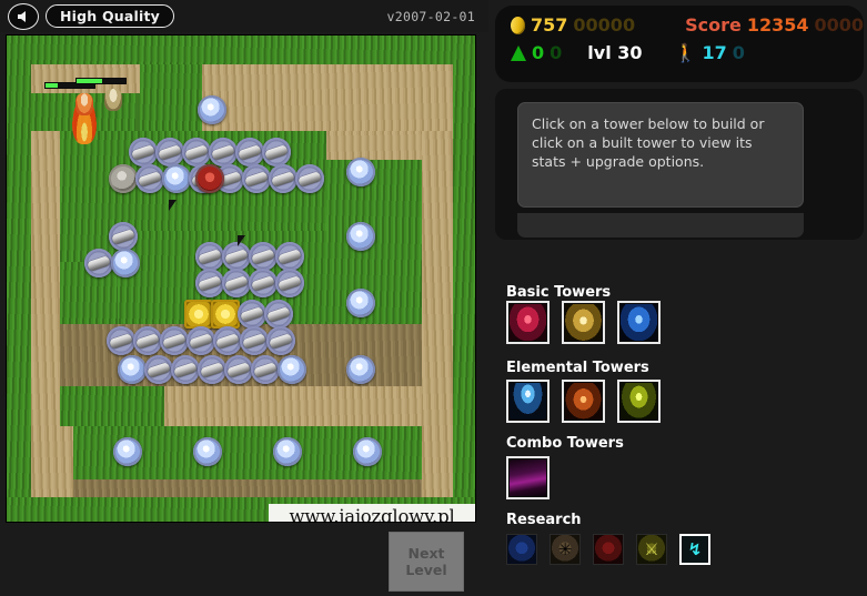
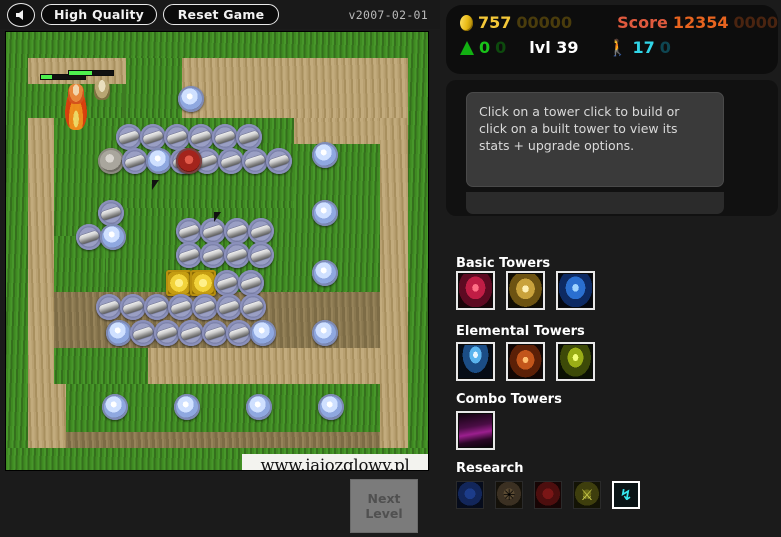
  High Quality
+ Reset Game
  v2007-02-01
  www.jajozglowy.pl
  Next
  Level
  757
  00000
  Score
  12354
  0000
  0
  0
- lvl 30
+ lvl 39
  🚶
  17
  0
- Click on a tower below to build or click on a built tower to view its stats + upgrade options.
+ Click on a tower click to build or click on a built tower to view its stats + upgrade options.
  Basic Towers
  Elemental Towers
  Combo Towers
  Research
  ✳
  ⚔
  ↯
